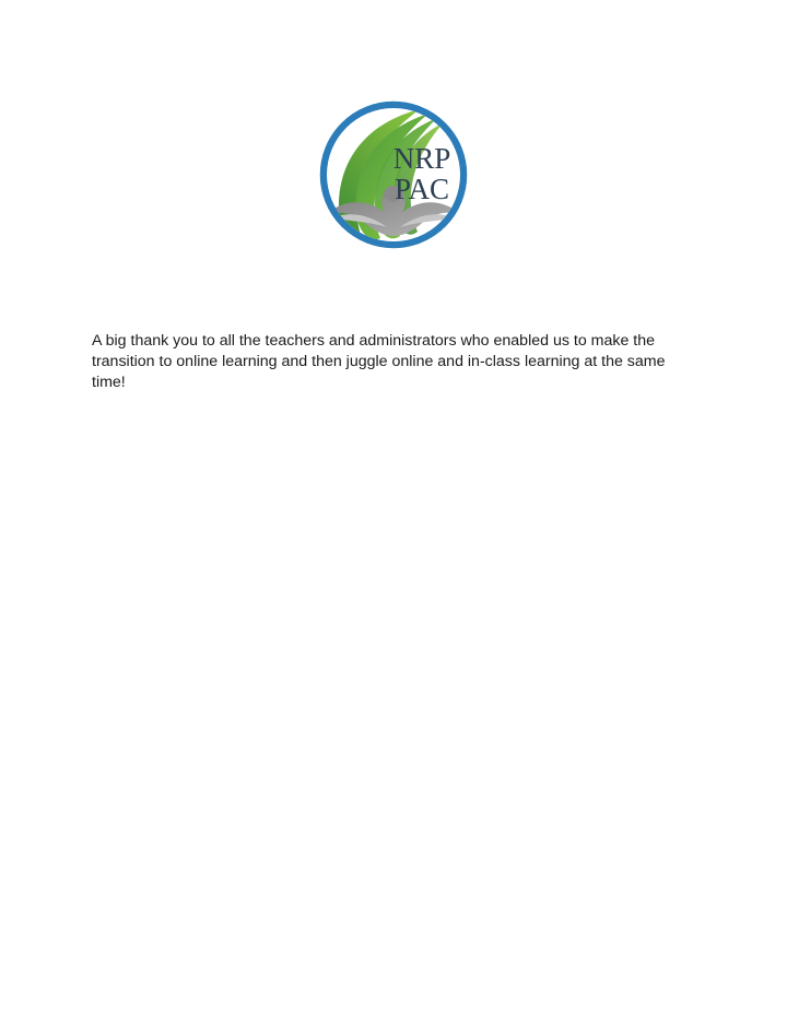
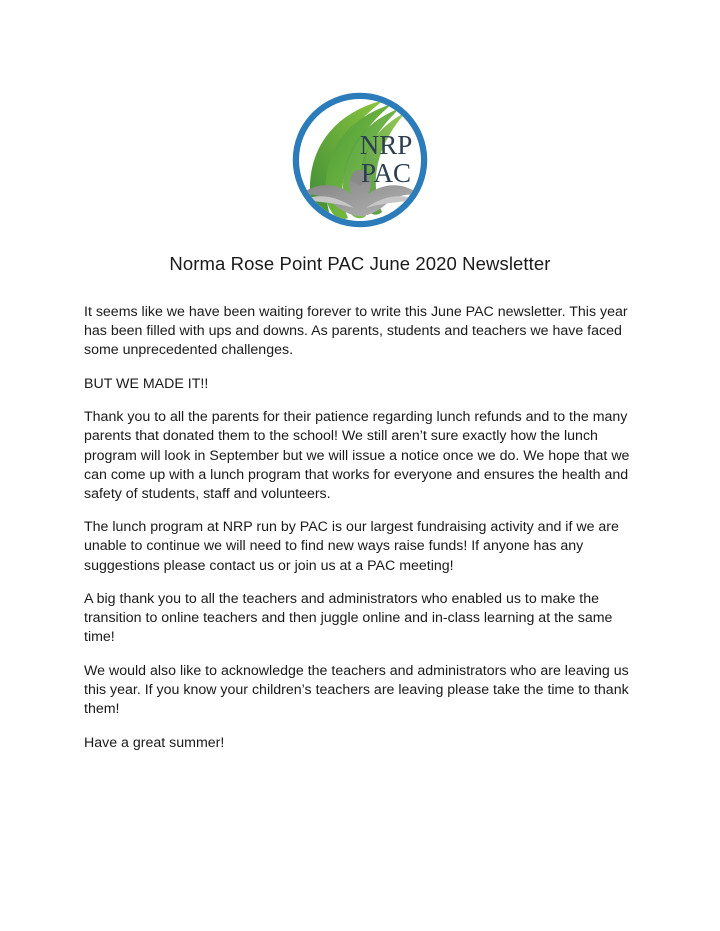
  NRP
  PAC
+ Norma Rose Point PAC June 2020 Newsletter
+ It seems like we have been waiting forever to write this June PAC newsletter. This year has been filled with ups and downs. As parents, students and teachers we have faced some unprecedented challenges.
+ BUT WE MADE IT!!
+ Thank you to all the parents for their patience regarding lunch refunds and to the many parents that donated them to the school! We still aren’t sure exactly how the lunch program will look in September but we will issue a notice once we do. We hope that we can come up with a lunch program that works for everyone and ensures the health and safety of students, staff and volunteers.
+ The lunch program at NRP run by PAC is our largest fundraising activity and if we are unable to continue we will need to find new ways raise funds! If anyone has any suggestions please contact us or join us at a PAC meeting!
- A big thank you to all the teachers and administrators who enabled us to make the transition to online learning and then juggle online and in-class learning at the same time!
+ A big thank you to all the teachers and administrators who enabled us to make the transition to online teachers and then juggle online and in-class learning at the same time!
+ We would also like to acknowledge the teachers and administrators who are leaving us this year. If you know your children’s teachers are leaving please take the time to thank them!
+ Have a great summer!
